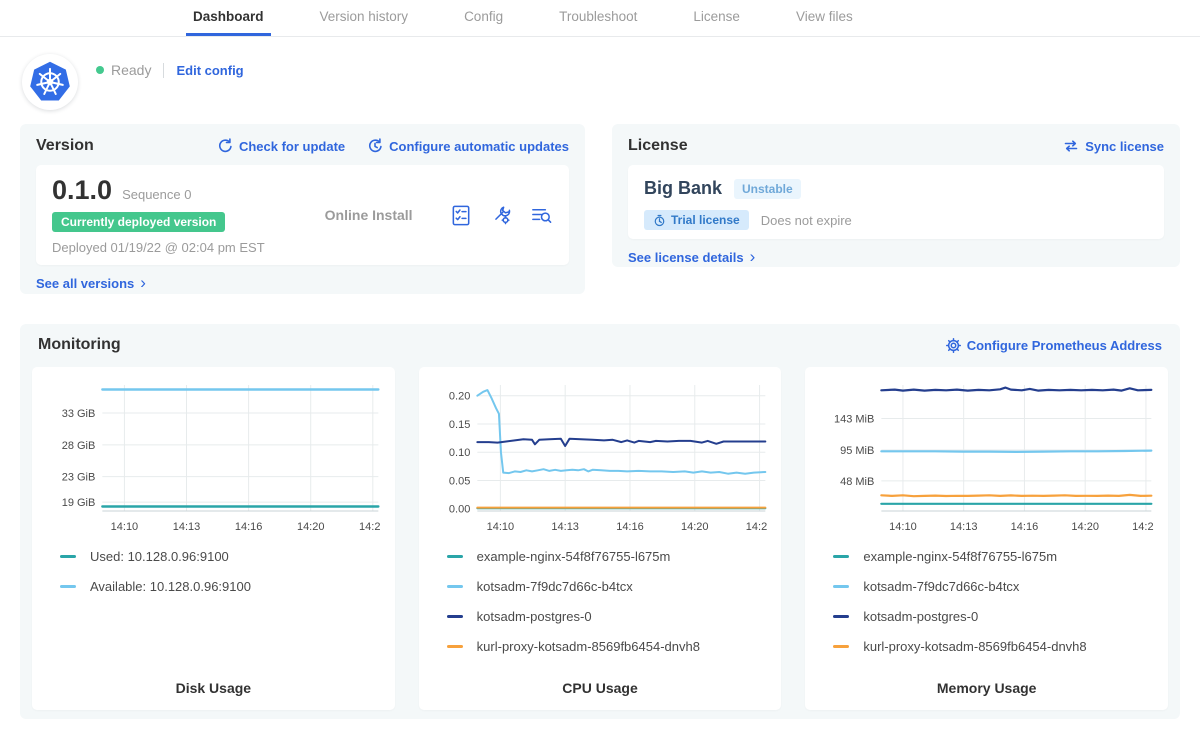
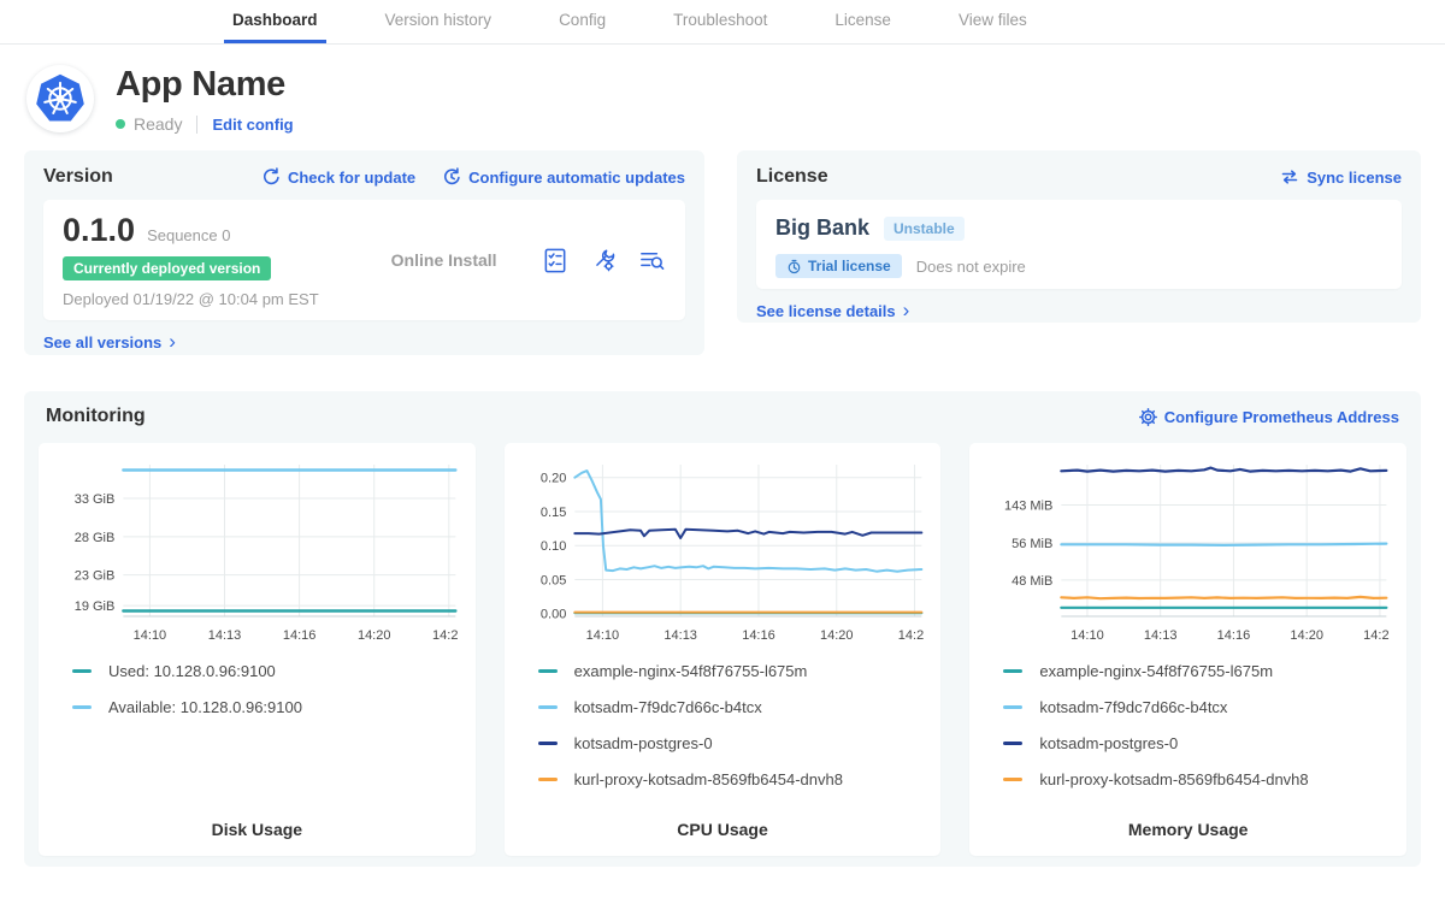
  Dashboard
  Version history
  Config
  Troubleshoot
  License
  View files
+ App Name
  Ready
  Edit config
  Version
  Check for update
  Configure automatic updates
  0.1.0
  Sequence 0
  Currently deployed version
- Deployed 01/19/22 @ 02:04 pm EST
+ Deployed 01/19/22 @ 10:04 pm EST
  Online Install
  See all versions
  ›
  License
  Sync license
  Big Bank
  Unstable
  Trial license
  Does not expire
  See license details
  ›
  Monitoring
  Configure Prometheus Address
  33 GiB
  28 GiB
  23 GiB
  19 GiB
  14:10
  14:13
  14:16
  14:20
  14:2
  Used: 10.128.0.96:9100
  Available: 10.128.0.96:9100
  Disk Usage
  0.20
  0.15
  0.10
  0.05
  0.00
  14:10
  14:13
  14:16
  14:20
  14:2
  example-nginx-54f8f76755-l675m
  kotsadm-7f9dc7d66c-b4tcx
  kotsadm-postgres-0
  kurl-proxy-kotsadm-8569fb6454-dnvh8
  CPU Usage
  143 MiB
- 95 MiB
+ 56 MiB
  48 MiB
  14:10
  14:13
  14:16
  14:20
  14:2
  example-nginx-54f8f76755-l675m
  kotsadm-7f9dc7d66c-b4tcx
  kotsadm-postgres-0
  kurl-proxy-kotsadm-8569fb6454-dnvh8
  Memory Usage
